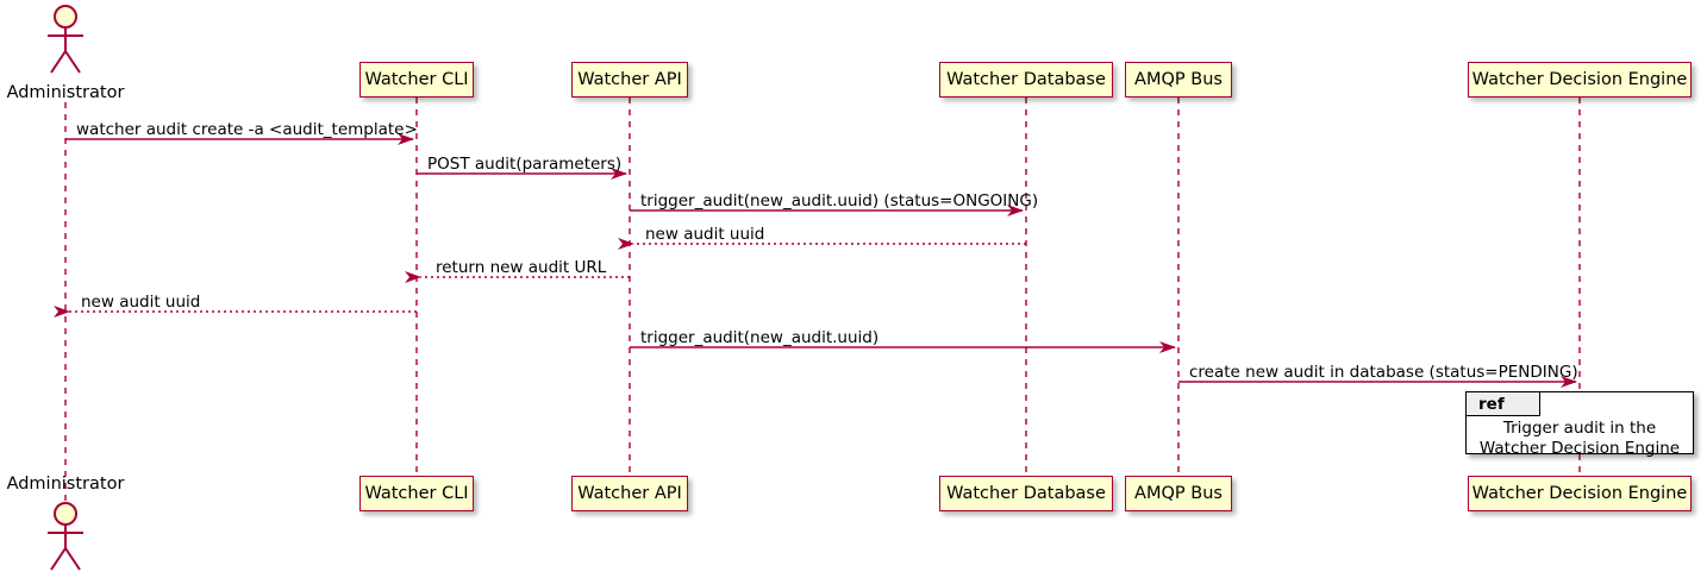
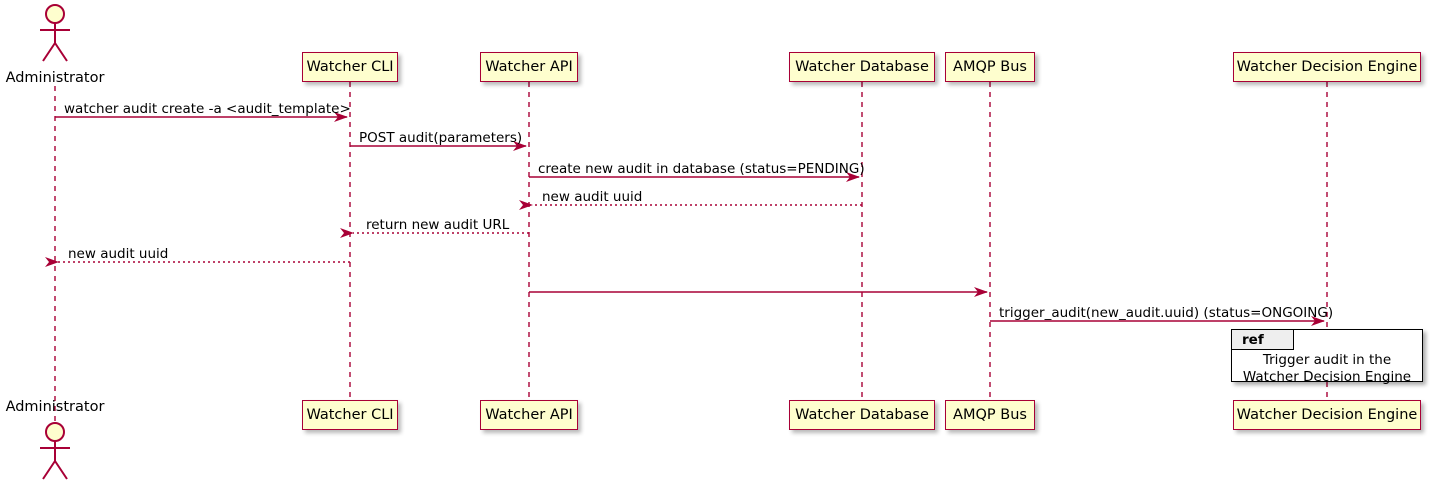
  Watcher CLI
  Watcher API
  Watcher Database
  AMQP Bus
  Watcher Decision Engine
  Watcher CLI
  Watcher API
  Watcher Database
  AMQP Bus
  Watcher Decision Engine
  Administrator
  Administrator
  watcher audit create -a <audit_template>
  POST audit(parameters)
- trigger_audit(new_audit.uuid) (status=ONGOING)
+ create new audit in database (status=PENDING)
  new audit uuid
  return new audit URL
  new audit uuid
- trigger_audit(new_audit.uuid)
- create new audit in database (status=PENDING)
+ trigger_audit(new_audit.uuid) (status=ONGOING)
  ref
  Trigger audit in the
  Watcher Decision Engine
